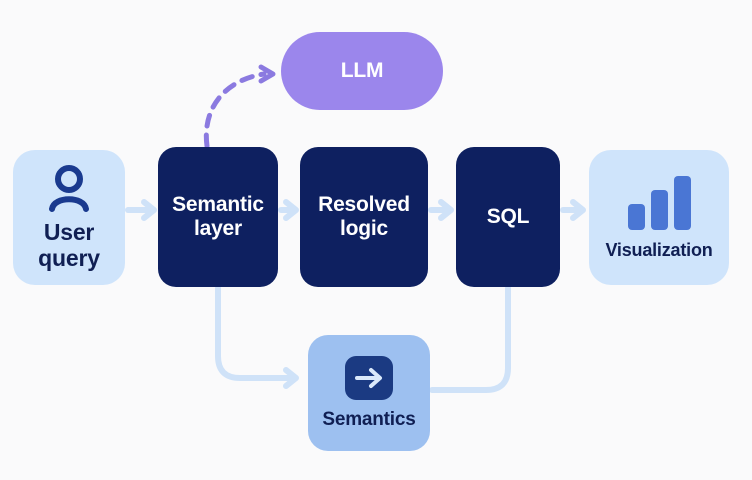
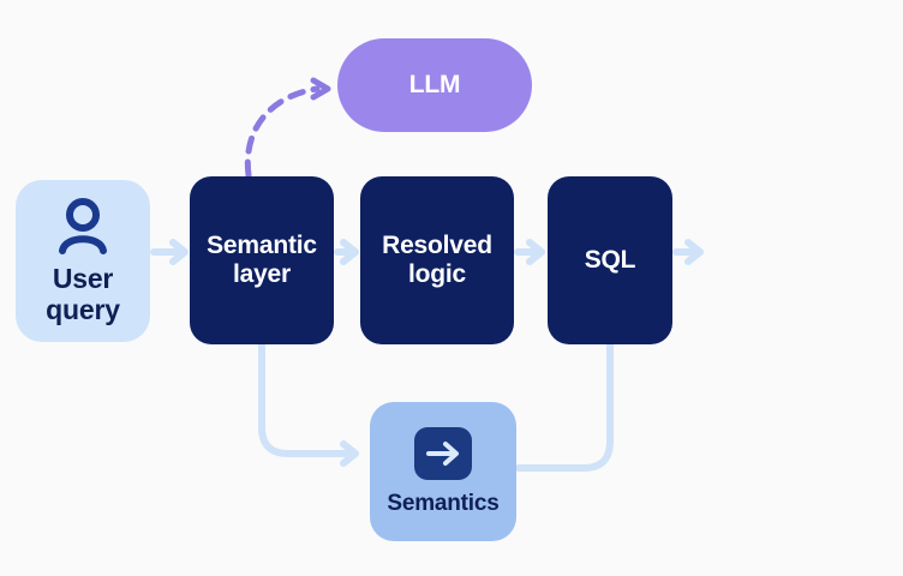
  User
  query
  Semantic
  layer
  Resolved
  logic
  SQL
- Visualization
  LLM
  Semantics
